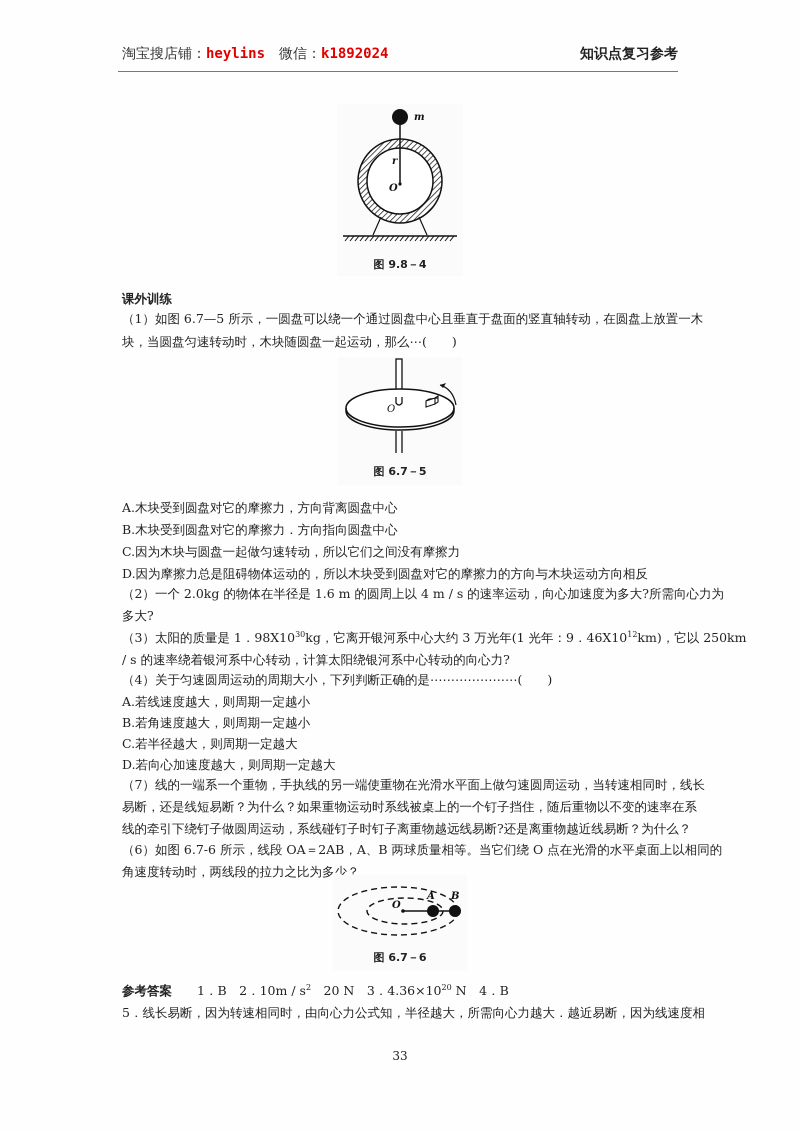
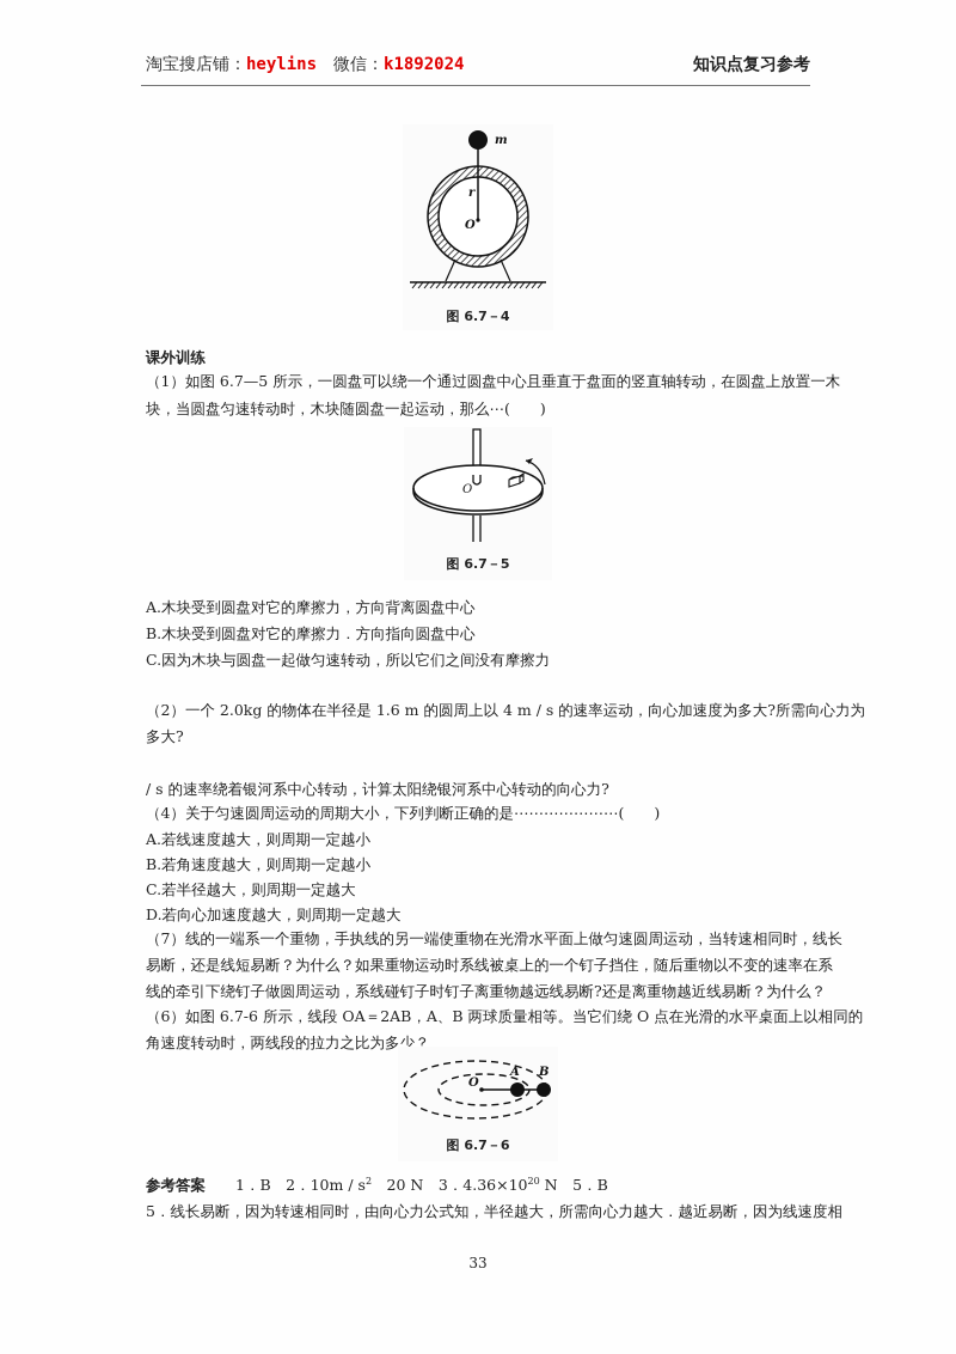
  淘宝搜店铺：heylins 微信：k1892024
  知识点复习参考
  m
  r
  O
- 图 9.8－4
+ 图 6.7－4
  课外训练
  （1）如图 6.7—5 所示，一圆盘可以绕一个通过圆盘中心且垂直于盘面的竖直轴转动，在圆盘上放置一木
  块，当圆盘匀速转动时，木块随圆盘一起运动，那么⋯( )
  O
  图 6.7－5
  A.木块受到圆盘对它的摩擦力，方向背离圆盘中心
  B.木块受到圆盘对它的摩擦力．方向指向圆盘中心
  C.因为木块与圆盘一起做匀速转动，所以它们之间没有摩擦力
- D.因为摩擦力总是阻碍物体运动的，所以木块受到圆盘对它的摩擦力的方向与木块运动方向相反
  （2）一个 2.0kg 的物体在半径是 1.6 m 的圆周上以 4 m / s 的速率运动，向心加速度为多大?所需向心力为
  多大?
- （3）太阳的质量是 1．98X1030kg，它离开银河系中心大约 3 万光年(1 光年：9．46X1012km)，它以 250km
  / s 的速率绕着银河系中心转动，计算太阳绕银河系中心转动的向心力?
  （4）关于匀速圆周运动的周期大小，下列判断正确的是⋯⋯⋯⋯⋯⋯⋯( )
  A.若线速度越大，则周期一定越小
  B.若角速度越大，则周期一定越小
  C.若半径越大，则周期一定越大
  D.若向心加速度越大，则周期一定越大
  （7）线的一端系一个重物，手执线的另一端使重物在光滑水平面上做匀速圆周运动，当转速相同时，线长
  易断，还是线短易断？为什么？如果重物运动时系线被桌上的一个钉子挡住，随后重物以不变的速率在系
  线的牵引下绕钉子做圆周运动，系线碰钉子时钉子离重物越远线易断?还是离重物越近线易断？为什么？
  （6）如图 6.7-6 所示，线段 OA＝2AB，A、B 两球质量相等。当它们绕 O 点在光滑的水平桌面上以相同的
  角速度转动时，两线段的拉力之比为多少？
  O
  A
  B
  图 6.7－6
- 参考答案 1．B 2．10m / s2 20 N 3．4.36×1020 N 4．B
+ 参考答案 1．B 2．10m / s2 20 N 3．4.36×1020 N 5．B
  5．线长易断，因为转速相同时，由向心力公式知，半径越大，所需向心力越大．越近易断，因为线速度相
  33
